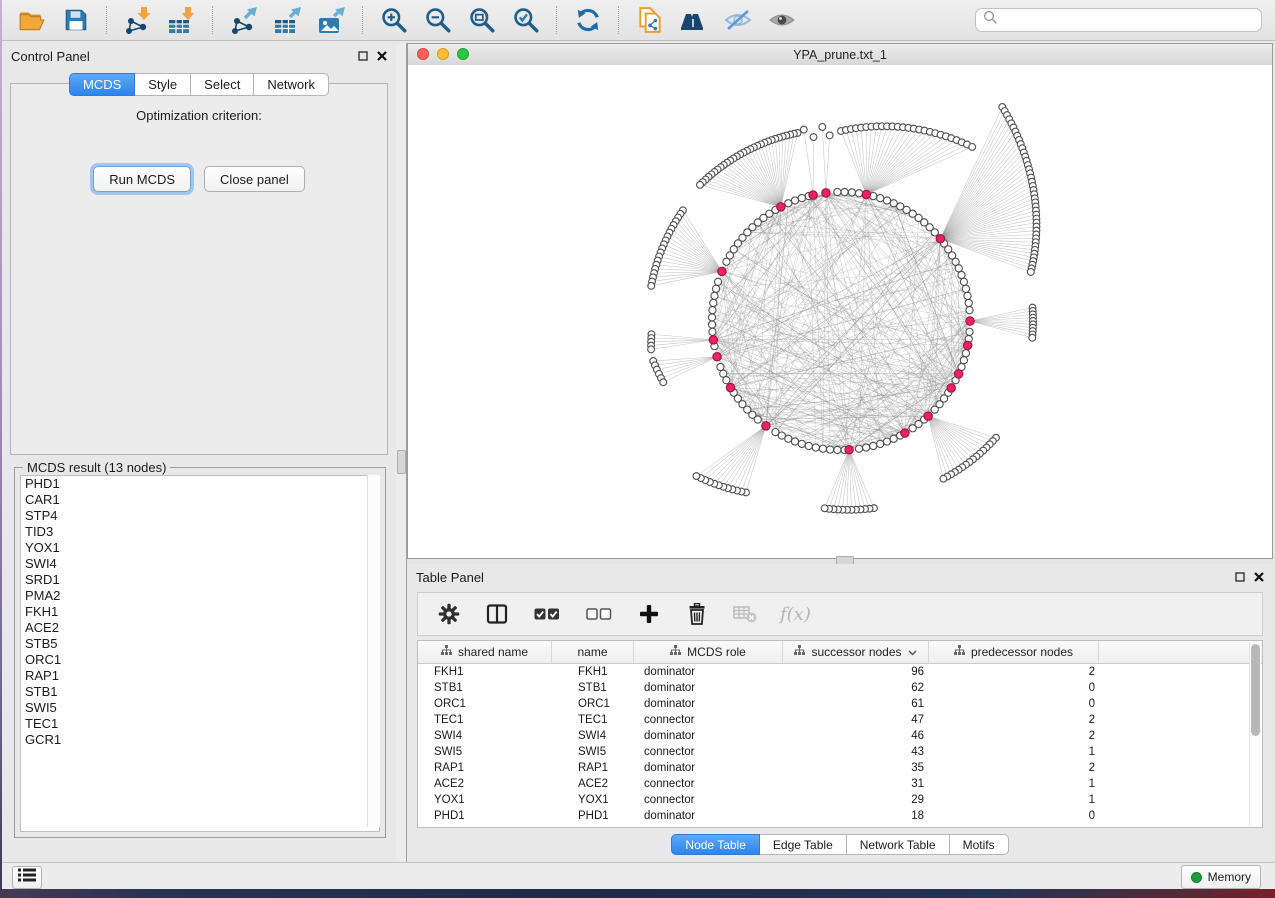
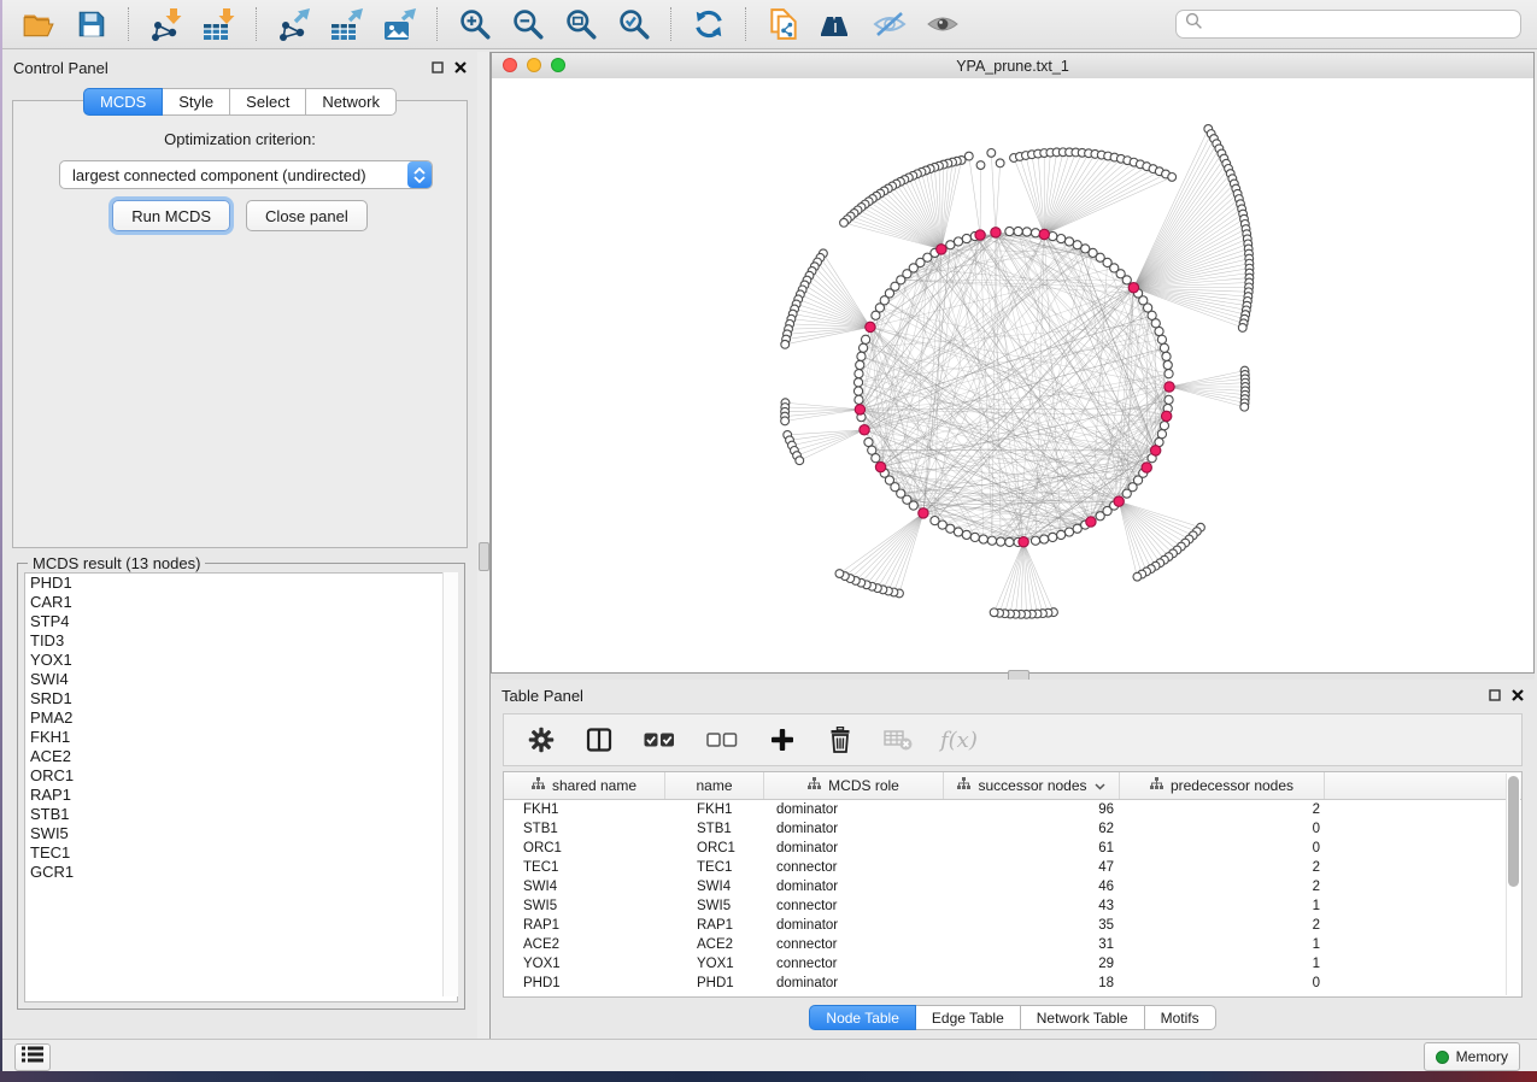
  Control Panel
  MCDS
  Style
  Select
  Network
  Optimization criterion:
+ largest connected component (undirected)
  Run MCDS
  Close panel
  MCDS result (13 nodes)
  PHD1
  CAR1
  STP4
  TID3
  YOX1
  SWI4
  SRD1
  PMA2
  FKH1
  ACE2
- STB5
  ORC1
  RAP1
  STB1
  SWI5
  TEC1
  GCR1
  YPA_prune.txt_1
  Table Panel
  f(x)
  shared name
  name
  MCDS role
  successor nodes
  predecessor nodes
  FKH1
  FKH1
  dominator
  96
  2
  STB1
  STB1
  dominator
  62
  0
  ORC1
  ORC1
  dominator
  61
  0
  TEC1
  TEC1
  connector
  47
  2
  SWI4
  SWI4
  dominator
  46
  2
  SWI5
  SWI5
  connector
  43
  1
  RAP1
  RAP1
  dominator
  35
  2
  ACE2
  ACE2
  connector
  31
  1
  YOX1
  YOX1
  connector
  29
  1
  PHD1
  PHD1
  dominator
  18
  0
  Node Table
  Edge Table
  Network Table
  Motifs
  Memory
